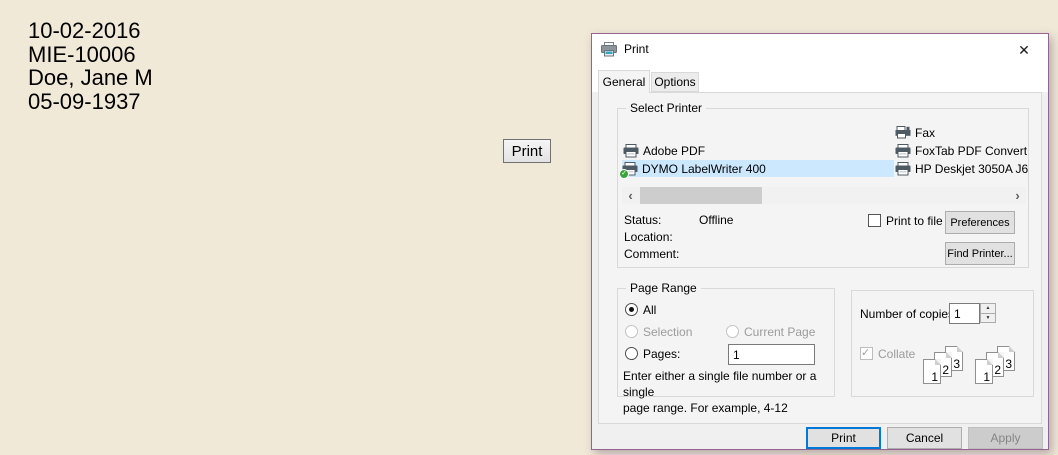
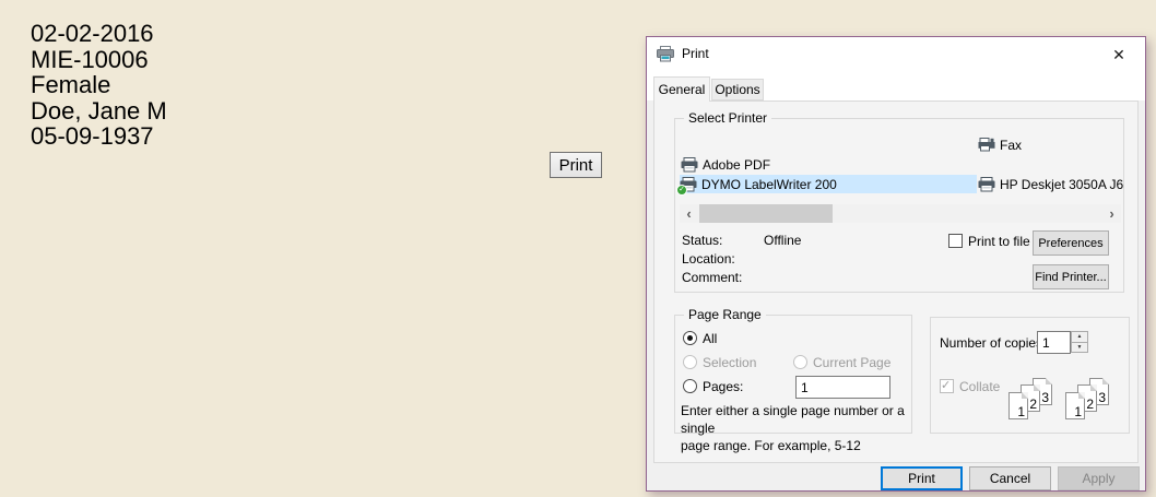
- 10-02-2016
+ 02-02-2016
  MIE-10006
+ Female
  Doe, Jane M
  05-09-1937
  Print
  Print
  ✕
  General
  Options
  Select Printer
  Fax
  Adobe PDF
- FoxTab PDF Convert
- DYMO LabelWriter 400
+ DYMO LabelWriter 200
  HP Deskjet 3050A J6
  ‹
  ›
  Status:
  Offline
  Location:
  Comment:
  Print to file
  Preferences
  Find Printer...
  Page Range
  All
  Selection
  Current Page
  Pages:
  1
- Enter either a single file number or a single
+ Enter either a single page number or a single
- page range. For example, 4-12
+ page range. For example, 5-12
  Number of copie
  1
  ✓
  Collate
  3
  2
  1
  3
  2
  1
  Print
  Cancel
  Apply
